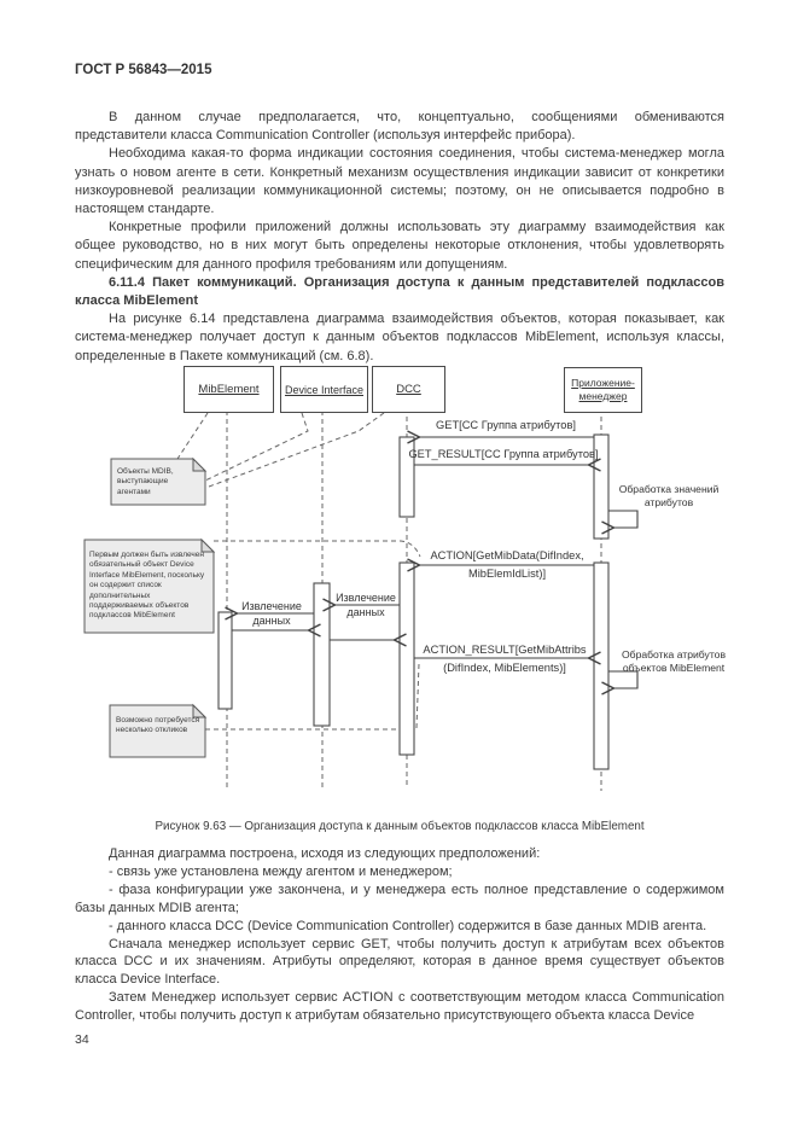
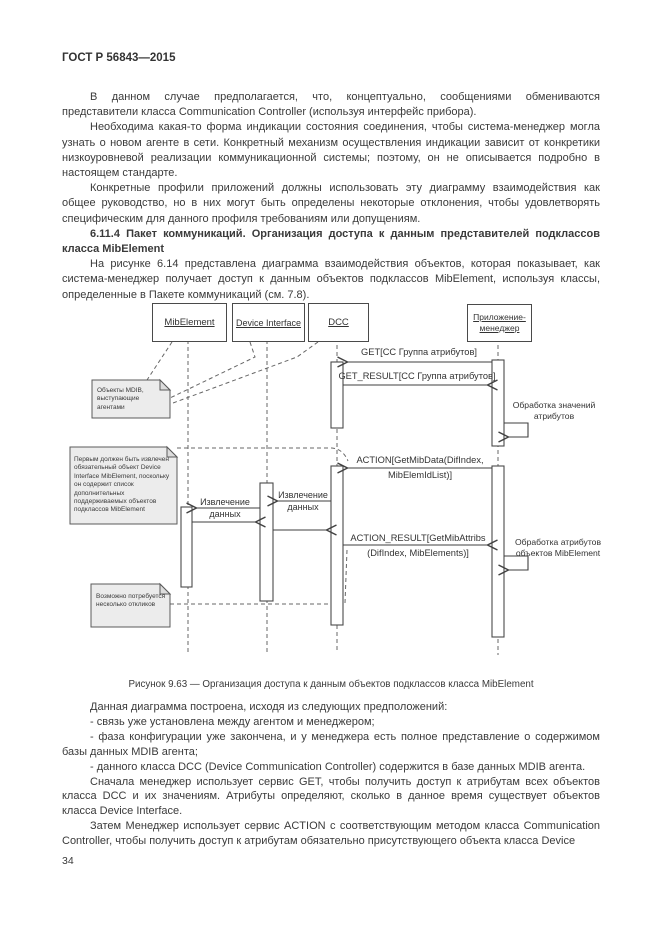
  ГОСТ Р 56843—2015
  В данном случае предполагается, что, концептуально, сообщениями обмениваются представители класса Communication Controller (используя интерфейс прибора).
  Необходима какая-то форма индикации состояния соединения, чтобы система-менеджер могла узнать о новом агенте в сети. Конкретный механизм осуществления индикации зависит от конкретики низкоуровневой реализации коммуникационной системы; поэтому, он не описывается подробно в настоящем стандарте.
  Конкретные профили приложений должны использовать эту диаграмму взаимодействия как общее руководство, но в них могут быть определены некоторые отклонения, чтобы удовлетворять специфическим для данного профиля требованиям или допущениям.
  6.11.4 Пакет коммуникаций. Организация доступа к данным представителей подклассов класса MibElement
- На рисунке 6.14 представлена диаграмма взаимодействия объектов, которая показывает, как система-менеджер получает доступ к данным объектов подклассов MibElement, используя классы, определенные в Пакете коммуникаций (см. 6.8).
+ На рисунке 6.14 представлена диаграмма взаимодействия объектов, которая показывает, как система-менеджер получает доступ к данным объектов подклассов MibElement, используя классы, определенные в Пакете коммуникаций (см. 7.8).
  MibElement
  Device Interface
  DCC
  Приложение-
  менеджер
  GET[CC Группа атрибутов]
  GET_RESULT[CC Группа атрибутов]
  Обработка значений атрибутов
  ACTION[GetMibData(DifIndex,
  MibElemIdList)]
  Извлечение
  данных
  Извлечение
  данных
  ACTION_RESULT[GetMibAttribs
  (DifIndex, MibElements)]
  Обработка атрибутов объектов MibElement
  Рисунок 9.63 — Организация доступа к данным объектов подклассов класса MibElement
  Данная диаграмма построена, исходя из следующих предположений:
  - связь уже установлена между агентом и менеджером;
  - фаза конфигурации уже закончена, и у менеджера есть полное представление о содержимом базы данных MDIB агента;
  - данного класса DCC (Device Communication Controller) содержится в базе данных MDIB агента.
- Сначала менеджер использует сервис GET, чтобы получить доступ к атрибутам всех объектов класса DCC и их значениям. Атрибуты определяют, которая в данное время существует объектов класса Device Interface.
+ Сначала менеджер использует сервис GET, чтобы получить доступ к атрибутам всех объектов класса DCC и их значениям. Атрибуты определяют, сколько в данное время существует объектов класса Device Interface.
  Затем Менеджер использует сервис ACTION с соответствующим методом класса Communication Controller, чтобы получить доступ к атрибутам обязательно присутствующего объекта класса Device
  34
